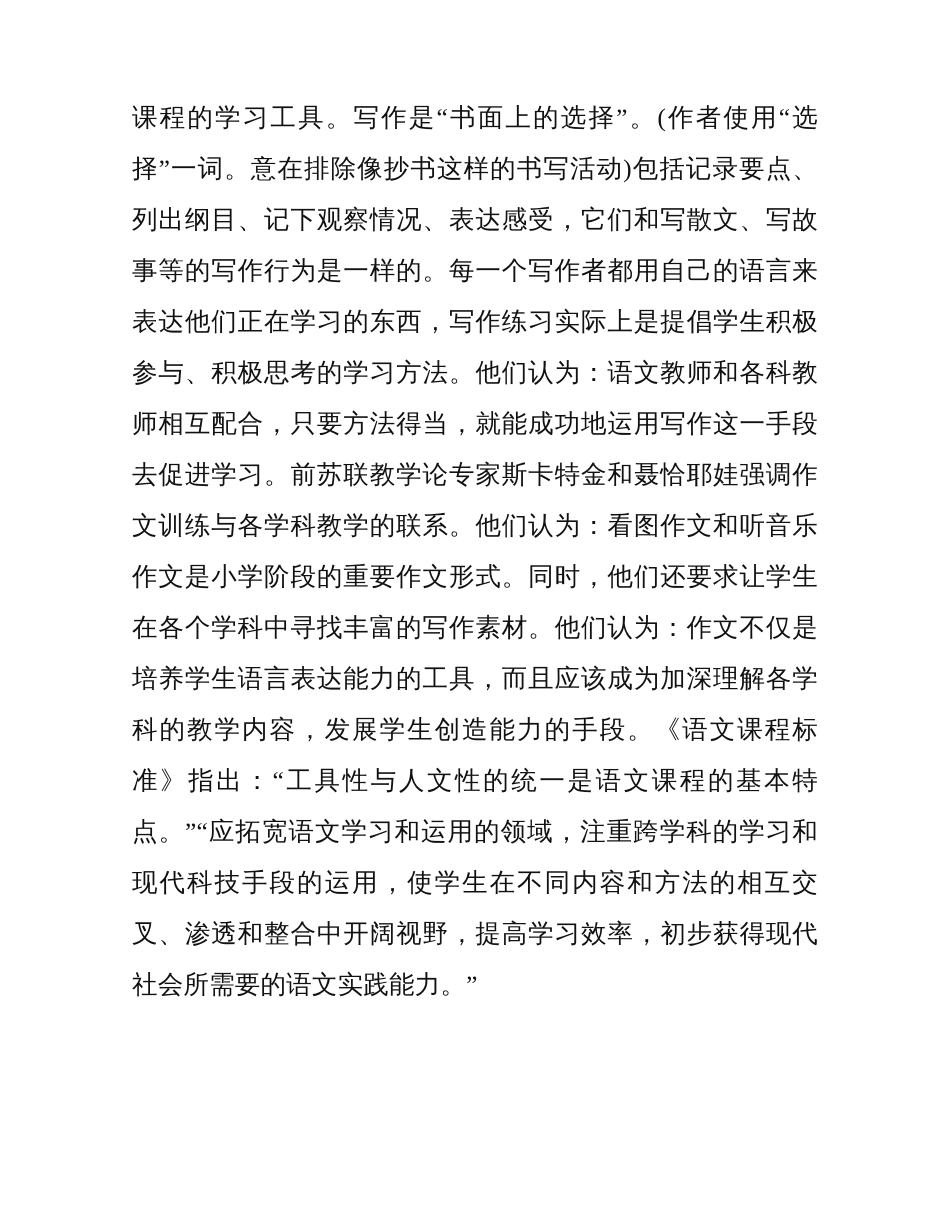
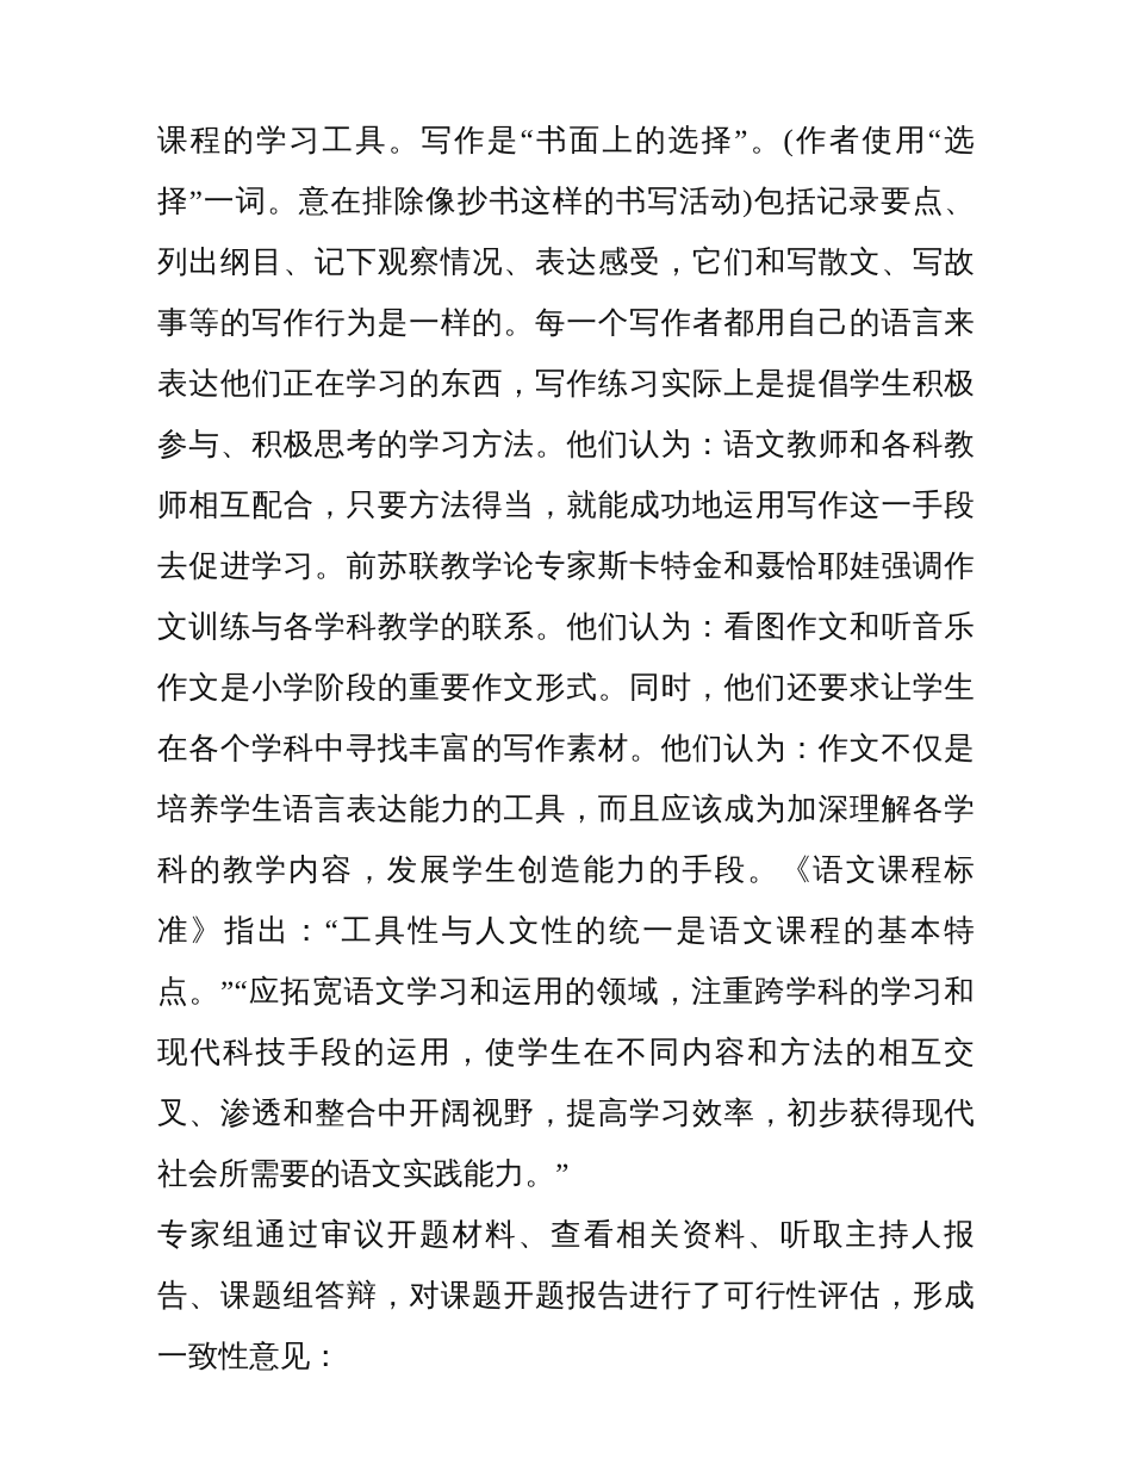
  课程的学习工具。写作是“书面上的选择”。(作者使用“选择”一词。意在排除像抄书这样的书写活动)包括记录要点、列出纲目、记下观察情况、表达感受，它们和写散文、写故事等的写作行为是一样的。每一个写作者都用自己的语言来表达他们正在学习的东西，写作练习实际上是提倡学生积极参与、积极思考的学习方法。他们认为：语文教师和各科教师相互配合，只要方法得当，就能成功地运用写作这一手段去促进学习。前苏联教学论专家斯卡特金和聂恰耶娃强调作文训练与各学科教学的联系。他们认为：看图作文和听音乐作文是小学阶段的重要作文形式。同时，他们还要求让学生在各个学科中寻找丰富的写作素材。他们认为：作文不仅是培养学生语言表达能力的工具，而且应该成为加深理解各学科的教学内容，发展学生创造能力的手段。《语文课程标准》指出：“工具性与人文性的统一是语文课程的基本特点。”“应拓宽语文学习和运用的领域，注重跨学科的学习和现代科技手段的运用，使学生在不同内容和方法的相互交叉、渗透和整合中开阔视野，提高学习效率，初步获得现代社会所需要的语文实践能力。”
+ 专家组通过审议开题材料、查看相关资料、听取主持人报告、课题组答辩，对课题开题报告进行了可行性评估，形成一致性意见：
